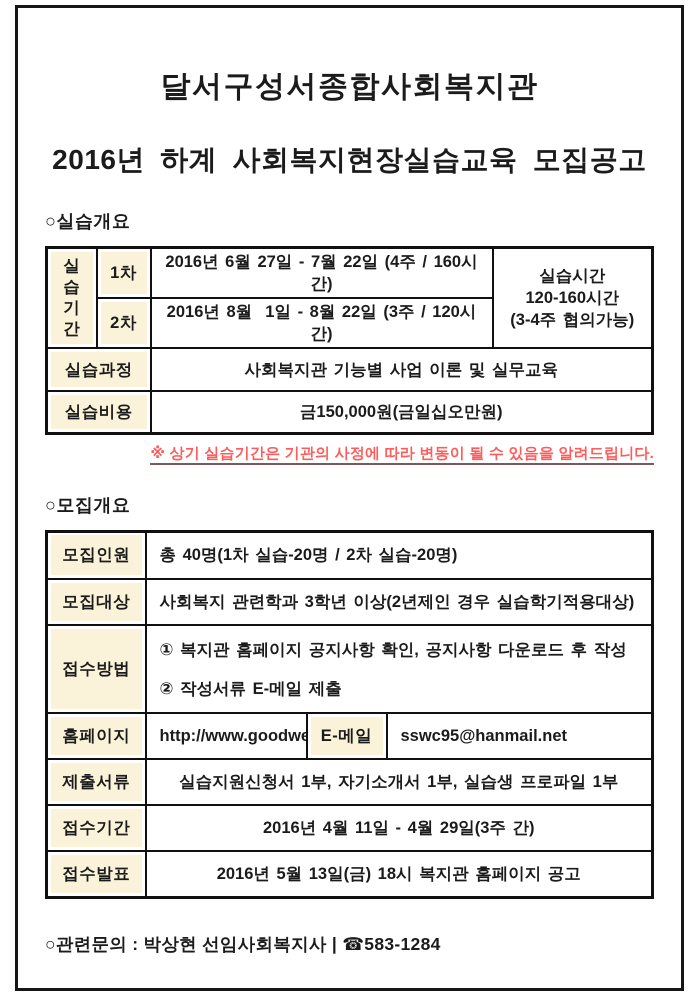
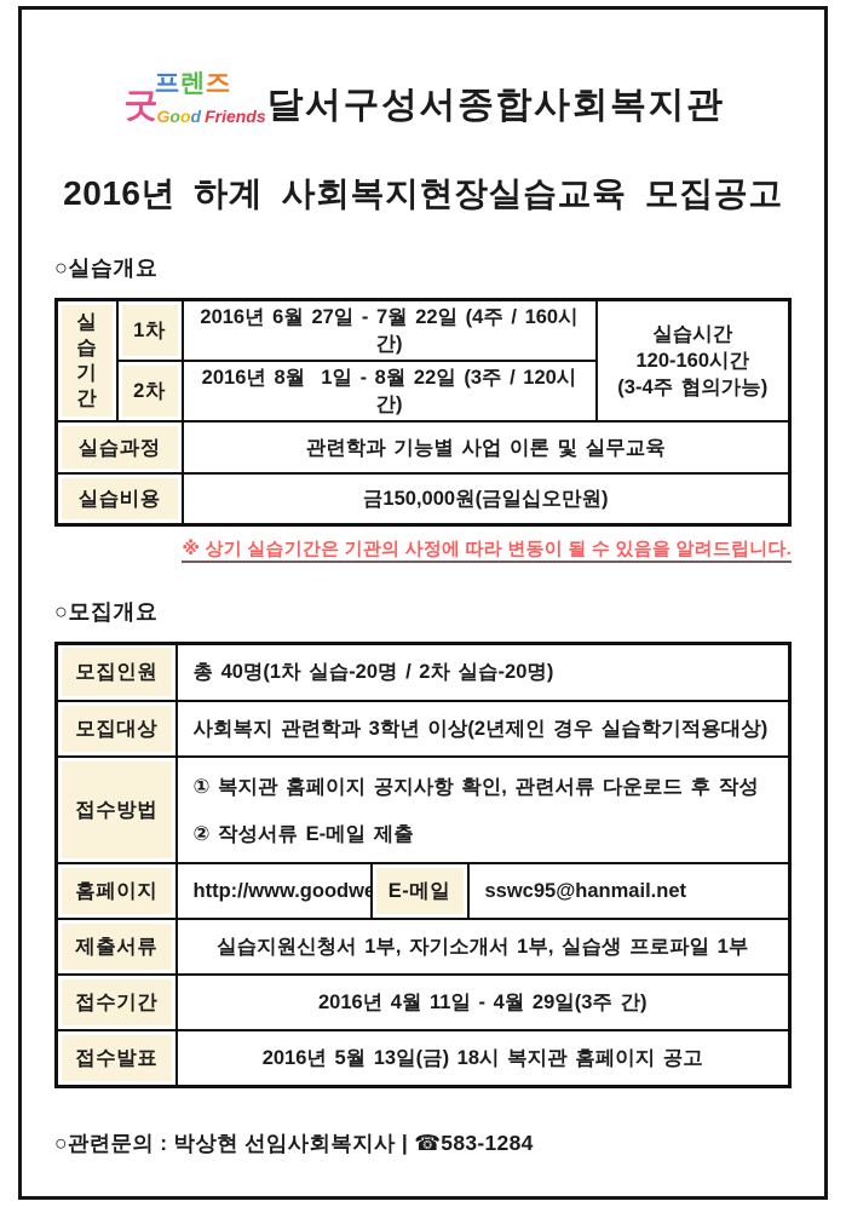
+ 프렌즈
+ 굿
+ Good Friends
  달서구성서종합사회복지관
  2016년 하계 사회복지현장실습교육 모집공고
  ○실습개요
  실 습 기 간	1차	2016년 6월 27일 - 7월 22일 (4주 / 160시간)	실습시간 120-160시간 (3-4주 협의가능)
  2차	2016년 8월 1일 - 8월 22일 (3주 / 120시간)
- 실습과정	사회복지관 기능별 사업 이론 및 실무교육
+ 실습과정	관련학과 기능별 사업 이론 및 실무교육
  실습비용	금150,000원(금일십오만원)
  ※ 상기 실습기간은 기관의 사정에 따라 변동이 될 수 있음을 알려드립니다.
  ○모집개요
  모집인원	총 40명(1차 실습-20명 / 2차 실습-20명)
  모집대상	사회복지 관련학과 3학년 이상(2년제인 경우 실습학기적용대상)
- 접수방법	① 복지관 홈페이지 공지사항 확인, 공지사항 다운로드 후 작성 ② 작성서류 E-메일 제출
+ 접수방법	① 복지관 홈페이지 공지사항 확인, 관련서류 다운로드 후 작성 ② 작성서류 E-메일 제출
  홈페이지	http://www.goodw	E-메일	sswc95@hanmail.net
  제출서류	실습지원신청서 1부, 자기소개서 1부, 실습생 프로파일 1부
  접수기간	2016년 4월 11일 - 4월 29일(3주 간)
  접수발표	2016년 5월 13일(금) 18시 복지관 홈페이지 공고
  ○관련문의 : 박상현 선임사회복지사 | ☎583-1284
